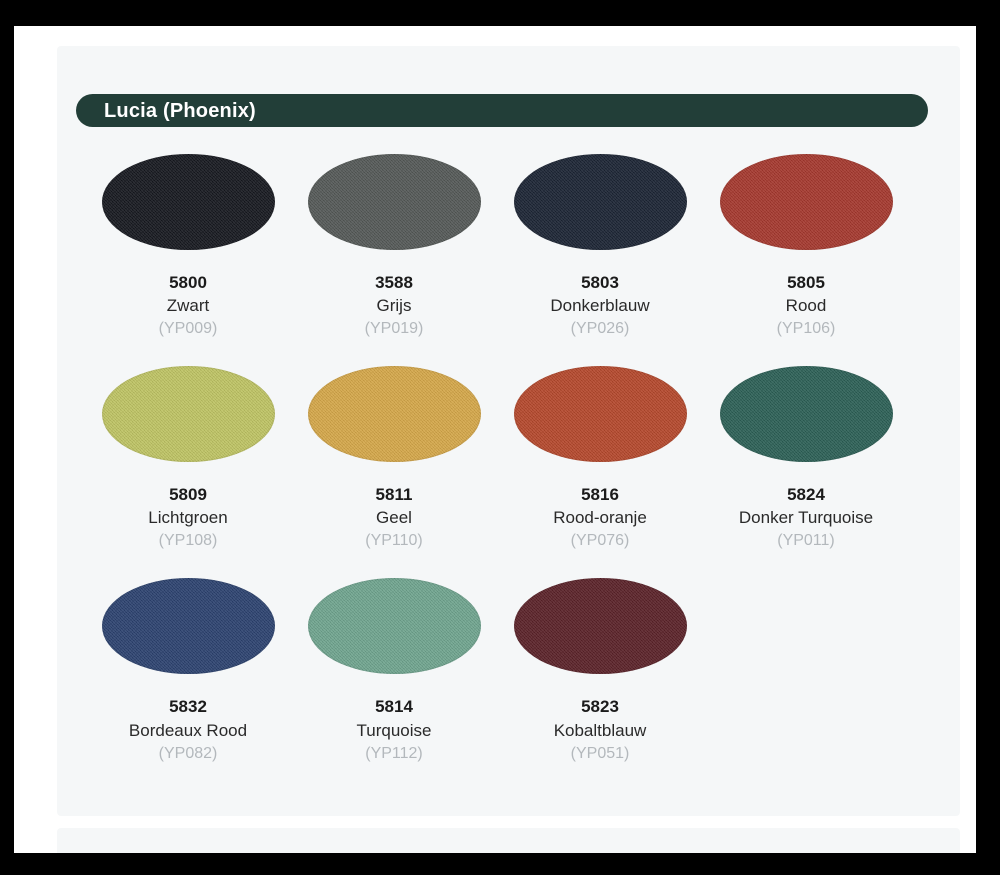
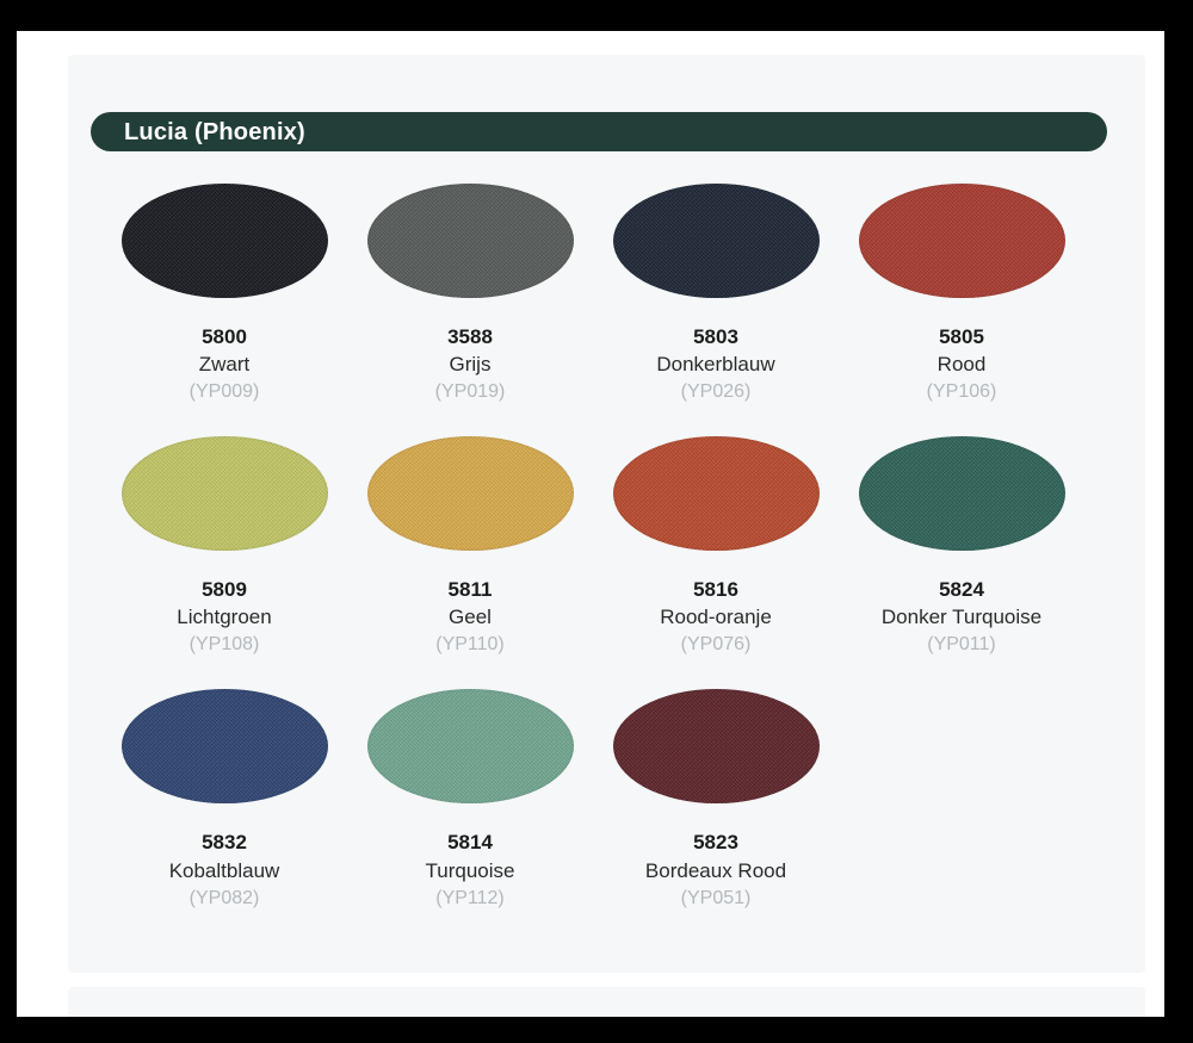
  Lucia (Phoenix)
  5800
  Zwart
  (YP009)
  3588
  Grijs
  (YP019)
  5803
  Donkerblauw
  (YP026)
  5805
  Rood
  (YP106)
  5809
  Lichtgroen
  (YP108)
  5811
  Geel
  (YP110)
  5816
  Rood-oranje
  (YP076)
  5824
  Donker Turquoise
  (YP011)
  5832
- Bordeaux Rood
+ Kobaltblauw
  (YP082)
  5814
  Turquoise
  (YP112)
  5823
- Kobaltblauw
+ Bordeaux Rood
  (YP051)
